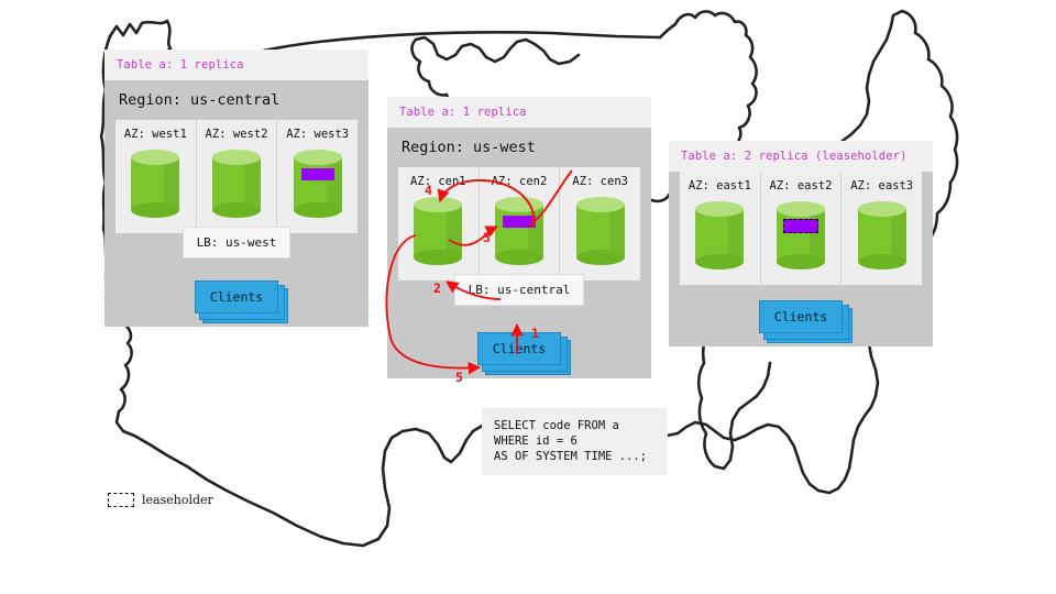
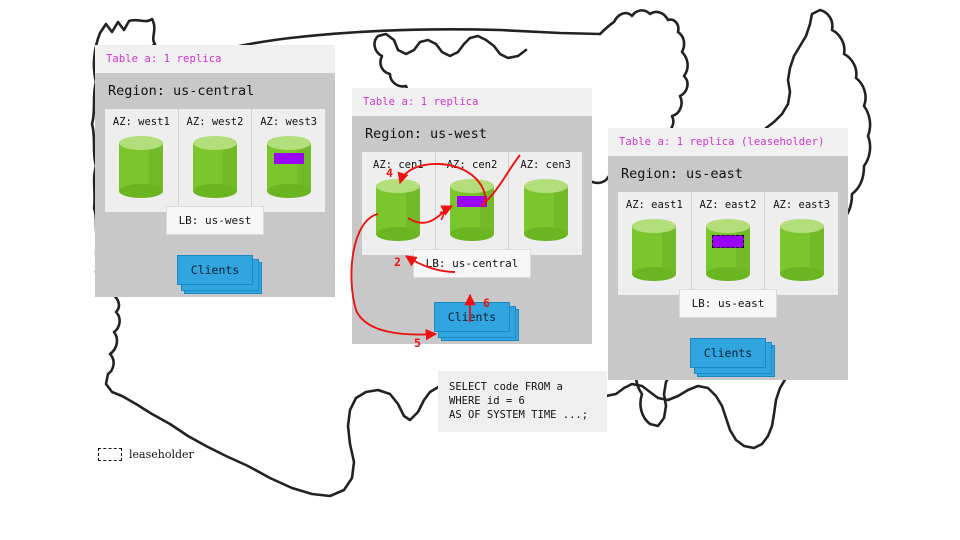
  Table a: 1 replica
  Region: us-central
  AZ: west1
  AZ: west2
  AZ: west3
  LB: us-west
  Clients
  Table a: 1 replica
  Region: us-west
  AZ: cen
  Z: cen2
  AZ: cen3
  LB: us-central
  Clients
- Table a: 2 replica (leaseholder)
+ Table a: 1 replica (leaseholder)
+ Region: us-east
  AZ: east1
  AZ: east2
  AZ: east3
+ LB: us-east
  Clients
  SELECT code FROM a
  WHERE id = 6
  AS OF SYSTEM TIME ...;
  leaseholder
- 1
+ 6
  2
- 3
+ 7
  4
  5
